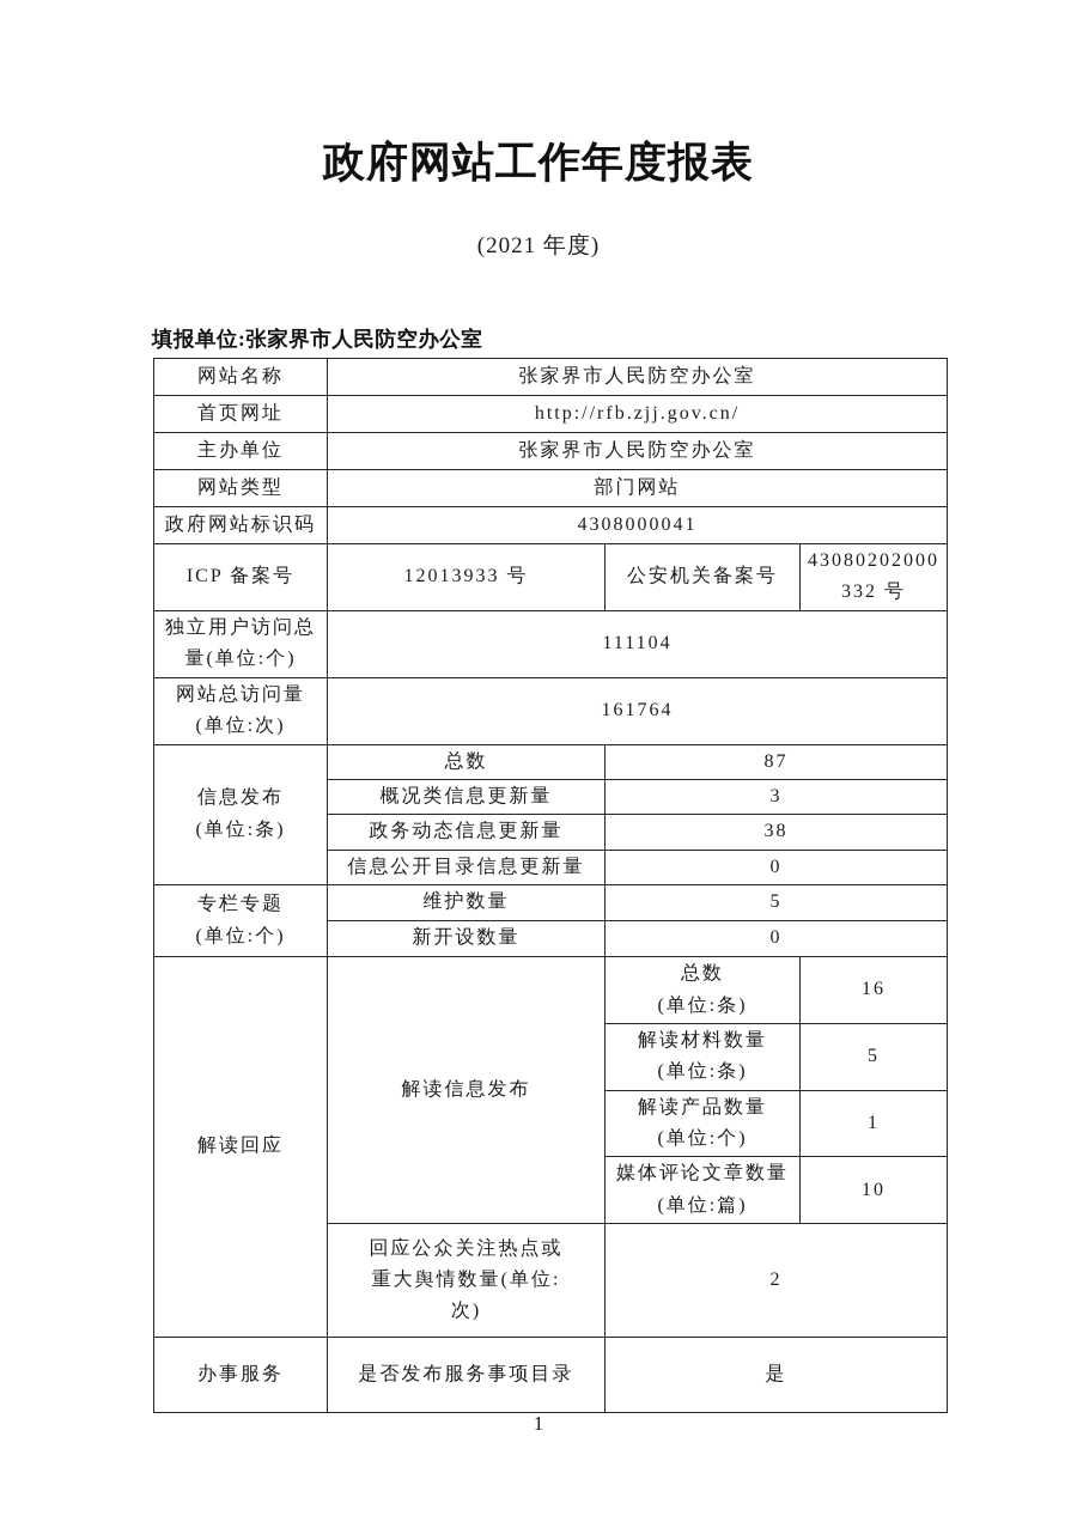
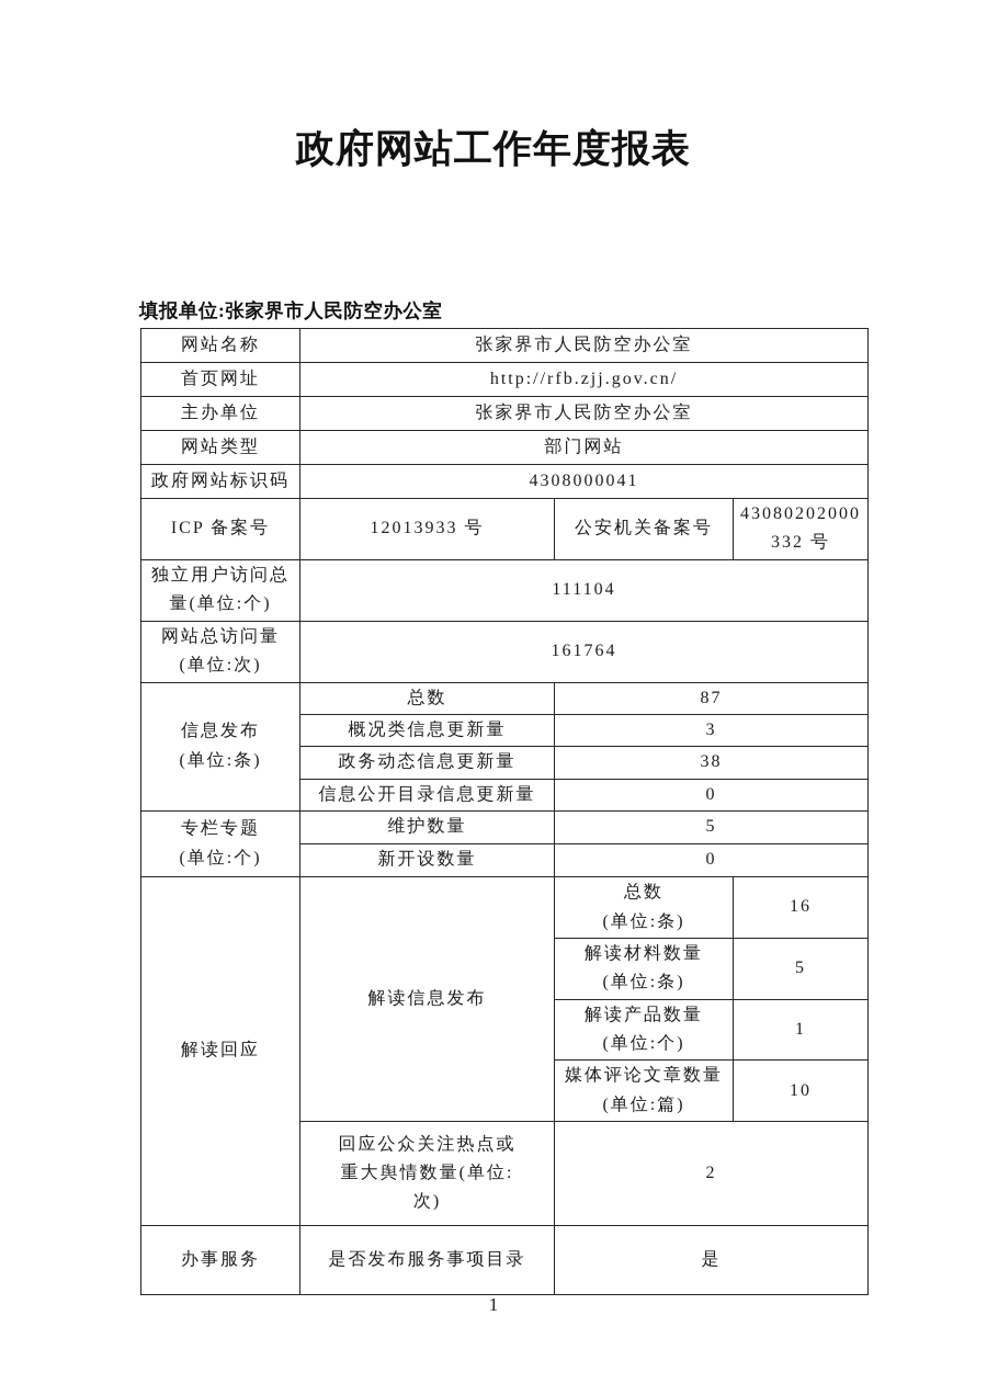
  政府网站工作年度报表
- (2021 年度)
  填报单位:张家界市人民防空办公室
  网站名称	张家界市人民防空办公室
  首页网址	http://rfb.zjj.gov.cn/
  主办单位	张家界市人民防空办公室
  网站类型	部门网站
  政府网站标识码	4308000041
  ICP 备案号	12013933 号	公安机关备案号	43080202000 332 号
  独立用户访问总 量(单位:个)	111104
  网站总访问量 (单位:次)	161764
  信息发布 (单位:条)	总数	87
  概况类信息更新量	3
  政务动态信息更新量	38
  信息公开目录信息更新量	0
  专栏专题 (单位:个)	维护数量	5
  新开设数量	0
  解读回应	解读信息发布	总数 (单位:条)	16
  解读材料数量 (单位:条)	5
  解读产品数量 (单位:个)	1
  媒体评论文章数量 (单位:篇)	10
  回应公众关注热点或 重大舆情数量(单位: 次)	2
  办事服务	是否发布服务事项目录	是
  1
